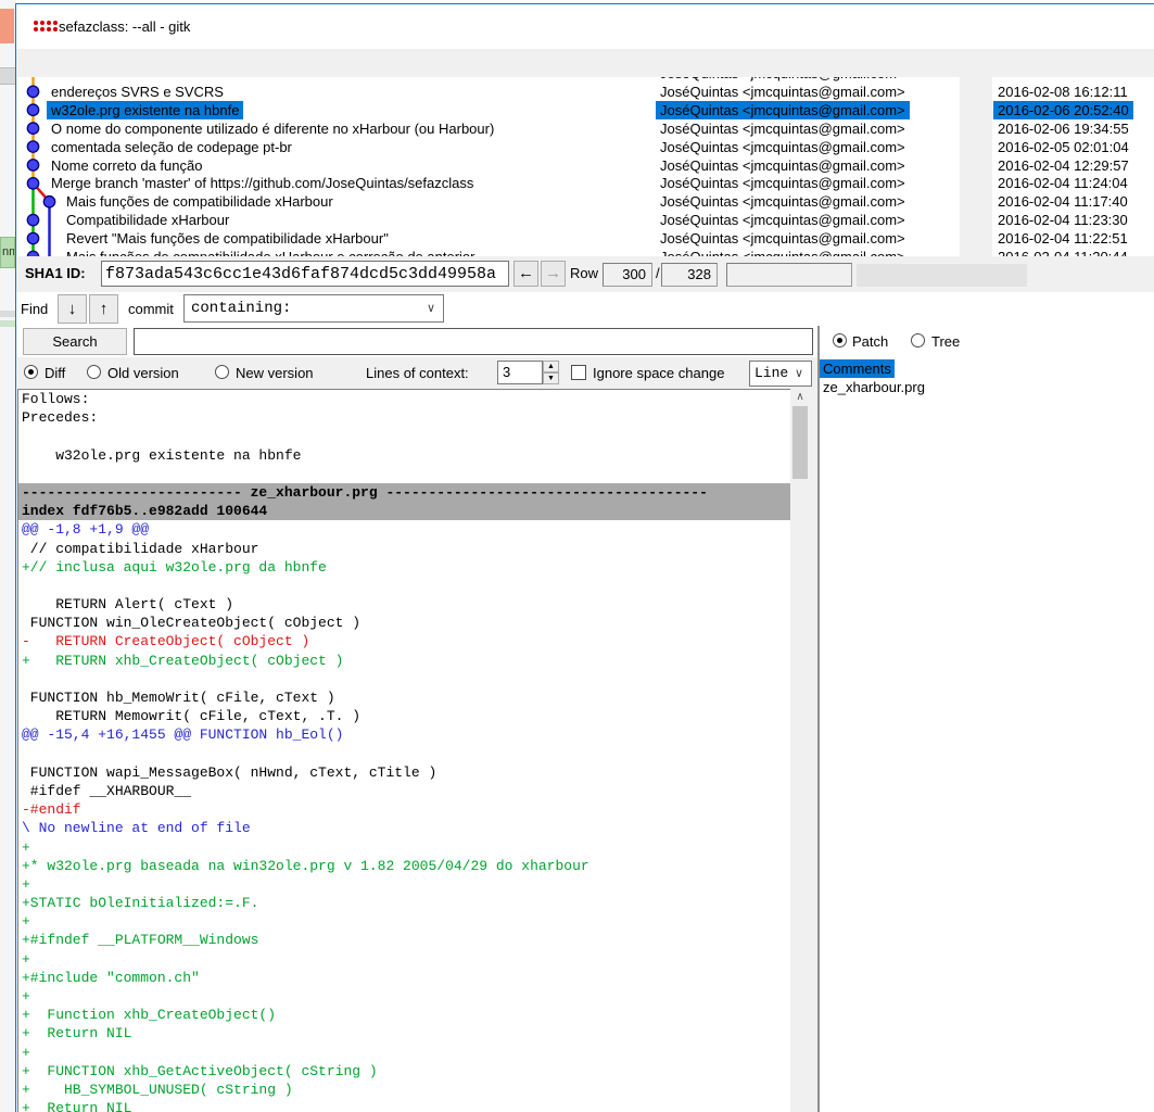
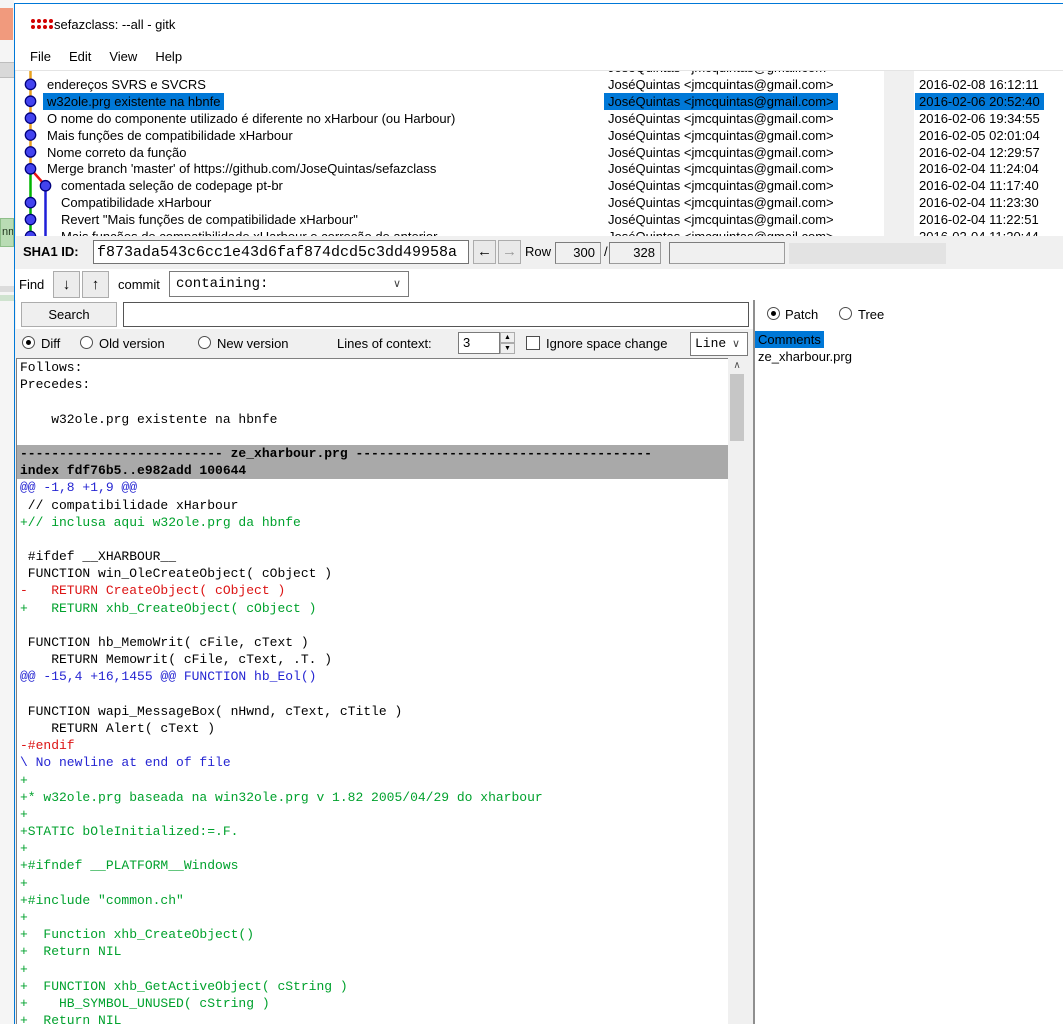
  nm
  sefazclass: --all - gitk
+ File Edit View Help
  endereços SVRS e SVCRS
  w32ole.prg existente na hbnfe
  O nome do componente utilizado é diferente no xHarbour (ou Harbour)
- comentada seleção de codepage pt-br
+ Mais funções de compatibilidade xHarbour
  Nome correto da função
  Merge branch 'master' of https://github.com/JoseQuintas/sefazclass
- Mais funções de compatibilidade xHarbour
+ comentada seleção de codepage pt-br
  Compatibilidade xHarbour
  Revert "Mais funções de compatibilidade xHarbour"
  JoséQuintas <jmcquintas@gmail.com>
  JoséQuintas <jmcquintas@gmail.com>
  JoséQuintas <jmcquintas@gmail.com>
  JoséQuintas <jmcquintas@gmail.com>
  JoséQuintas <jmcquintas@gmail.com>
  JoséQuintas <jmcquintas@gmail.com>
  JoséQuintas <jmcquintas@gmail.com>
  JoséQuintas <jmcquintas@gmail.com>
  JoséQuintas <jmcquintas@gmail.com>
  2016-02-08 16:12:11
  2016-02-06 20:52:40
  2016-02-06 19:34:55
  2016-02-05 02:01:04
  2016-02-04 12:29:57
  2016-02-04 11:24:04
  2016-02-04 11:17:40
  2016-02-04 11:23:30
  2016-02-04 11:22:51
  SHA1 ID:
  f873ada543c6cc1e43d6faf874dcd5c3dd49958a
  ←
  →
  Row
  300
  /
  328
  Find
  ↓
  ↑
  commit
  containing:
  ∨
  Search
  Diff
  Old version
  New version
  Lines of context:
  3
  Ignore space change
  Line
  ∨
  Follows:
  Precedes:
  w32ole.prg existente na hbnfe
  -------------------------- ze_xharbour.prg --------------------------------------
  index fdf76b5..e982add 100644
  @@ -1,8 +1,9 @@
  // compatibilidade xHarbour
  +// inclusa aqui w32ole.prg da hbnfe
- RETURN Alert( cText )
+ #ifdef __XHARBOUR__
  FUNCTION win_OleCreateObject( cObject )
  - RETURN CreateObject( cObject )
  + RETURN xhb_CreateObject( cObject )
  FUNCTION hb_MemoWrit( cFile, cText )
  RETURN Memowrit( cFile, cText, .T. )
  @@ -15,4 +16,1455 @@ FUNCTION hb_Eol()
  FUNCTION wapi_MessageBox( nHwnd, cText, cTitle )
- #ifdef __XHARBOUR__
+ RETURN Alert( cText )
  -#endif
  \ No newline at end of file
  +
  +* w32ole.prg baseada na win32ole.prg v 1.82 2005/04/29 do xharbour
  +
  +STATIC bOleInitialized:=.F.
  +
  +#ifndef __PLATFORM__Windows
  +
  +#include "common.ch"
  +
  + Function xhb_CreateObject()
  + Return NIL
  +
  + FUNCTION xhb_GetActiveObject( cString )
  + HB_SYMBOL_UNUSED( cString )
  + Return NIL
  ∧
  Patch
  Tree
  Comments
  ze_xharbour.prg
